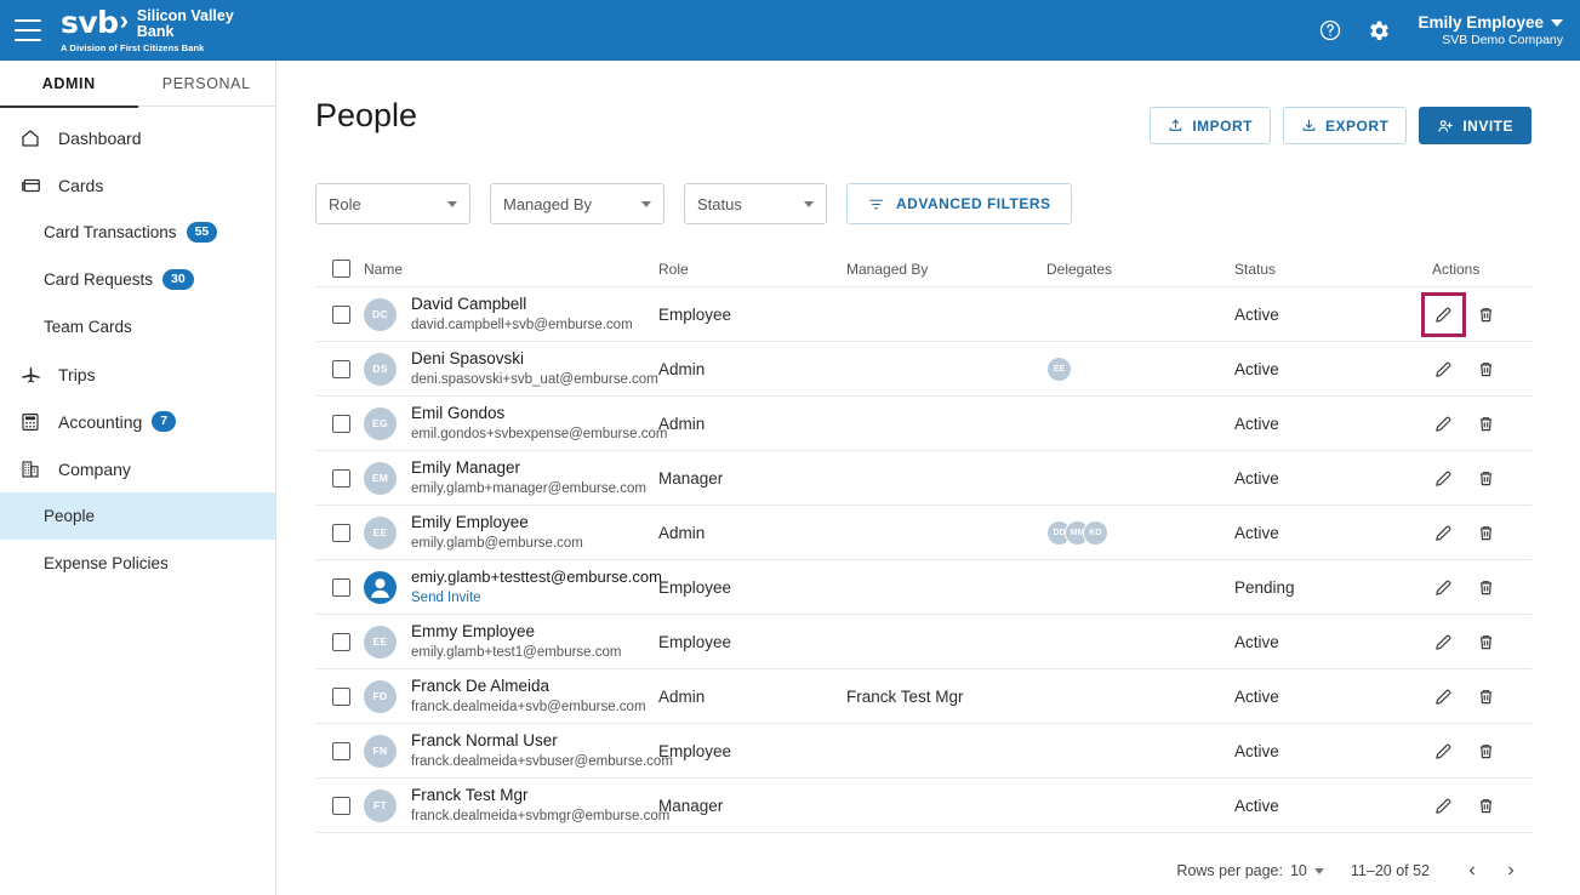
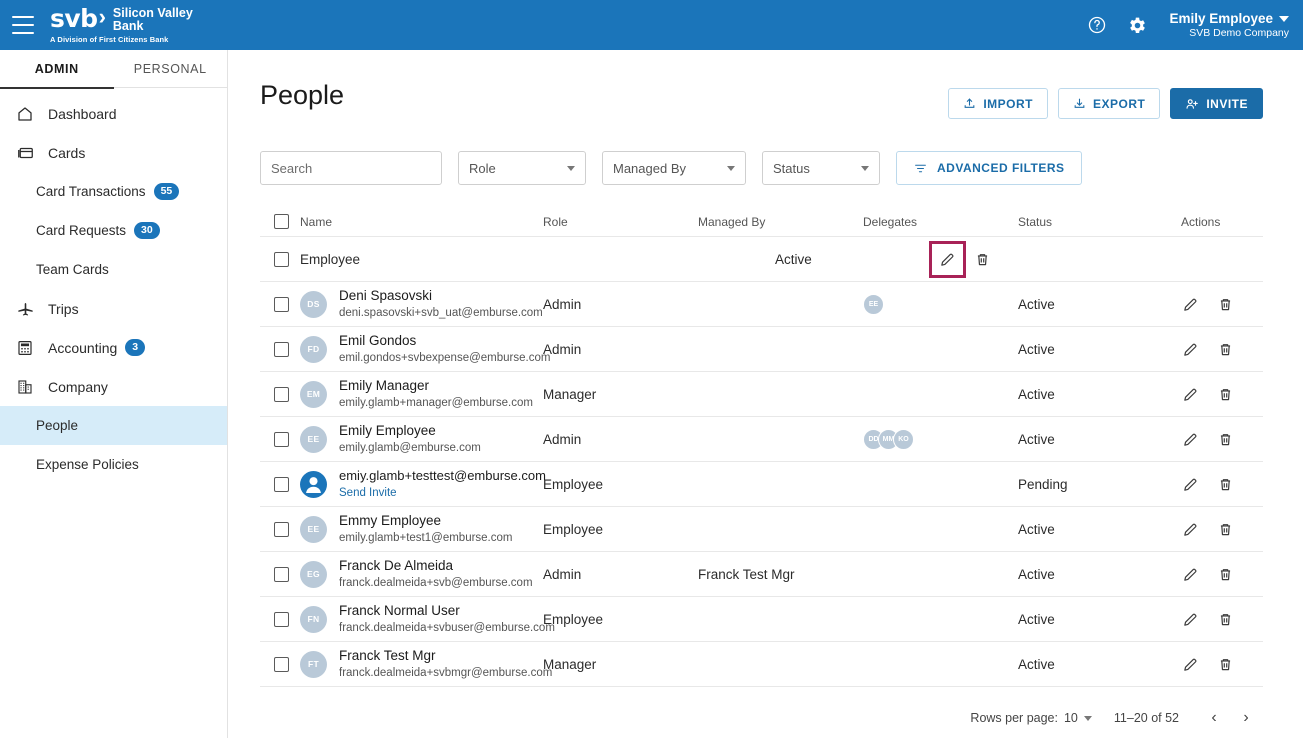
  svb
  ›
  Silicon Valley
  Bank
  A Division of First Citizens Bank
  Emily Employee
  SVB Demo Company
  ADMIN
  PERSONAL
  Dashboard
  Cards
  Card Transactions
  55
  Card Requests
  30
  Team Cards
  Trips
  Accounting
- 7
+ 3
  Company
  People
  Expense Policies
  People
  IMPORT
  EXPORT
  INVITE
+ Search
  Role
  Managed By
  Status
  ADVANCED FILTERS
  Name
  Role
  Managed By
  Delegates
  Status
  Actions
- DC
- David Campbell
- david.campbell+svb@emburse.com
  Employee
  Active
  DS
  Deni Spasovski
  deni.spasovski+svb_uat@emburse.com
  Admin
  Active
- EG
+ FD
  Emil Gondos
  emil.gondos+svbexpense@emburse.com
  Admin
  Active
  EM
  Emily Manager
  emily.glamb+manager@emburse.com
  Manager
  Active
  EE
  Emily Employee
  emily.glamb@emburse.com
  Admin
  Active
  emiy.glamb+testtest@emburse.com
  Send Invite
  Employee
  Pending
  EE
  Emmy Employee
  emily.glamb+test1@emburse.com
  Employee
  Active
- FD
+ EG
  Franck De Almeida
  franck.dealmeida+svb@emburse.com
  Admin
  Franck Test Mgr
  Active
  FN
  Franck Normal User
  franck.dealmeida+svbuser@emburse.com
  Employee
  Active
  FT
  Franck Test Mgr
  franck.dealmeida+svbmgr@emburse.com
  Manager
  Active
  Rows per page:
  10
  11–20 of 52
  ‹
  ›
